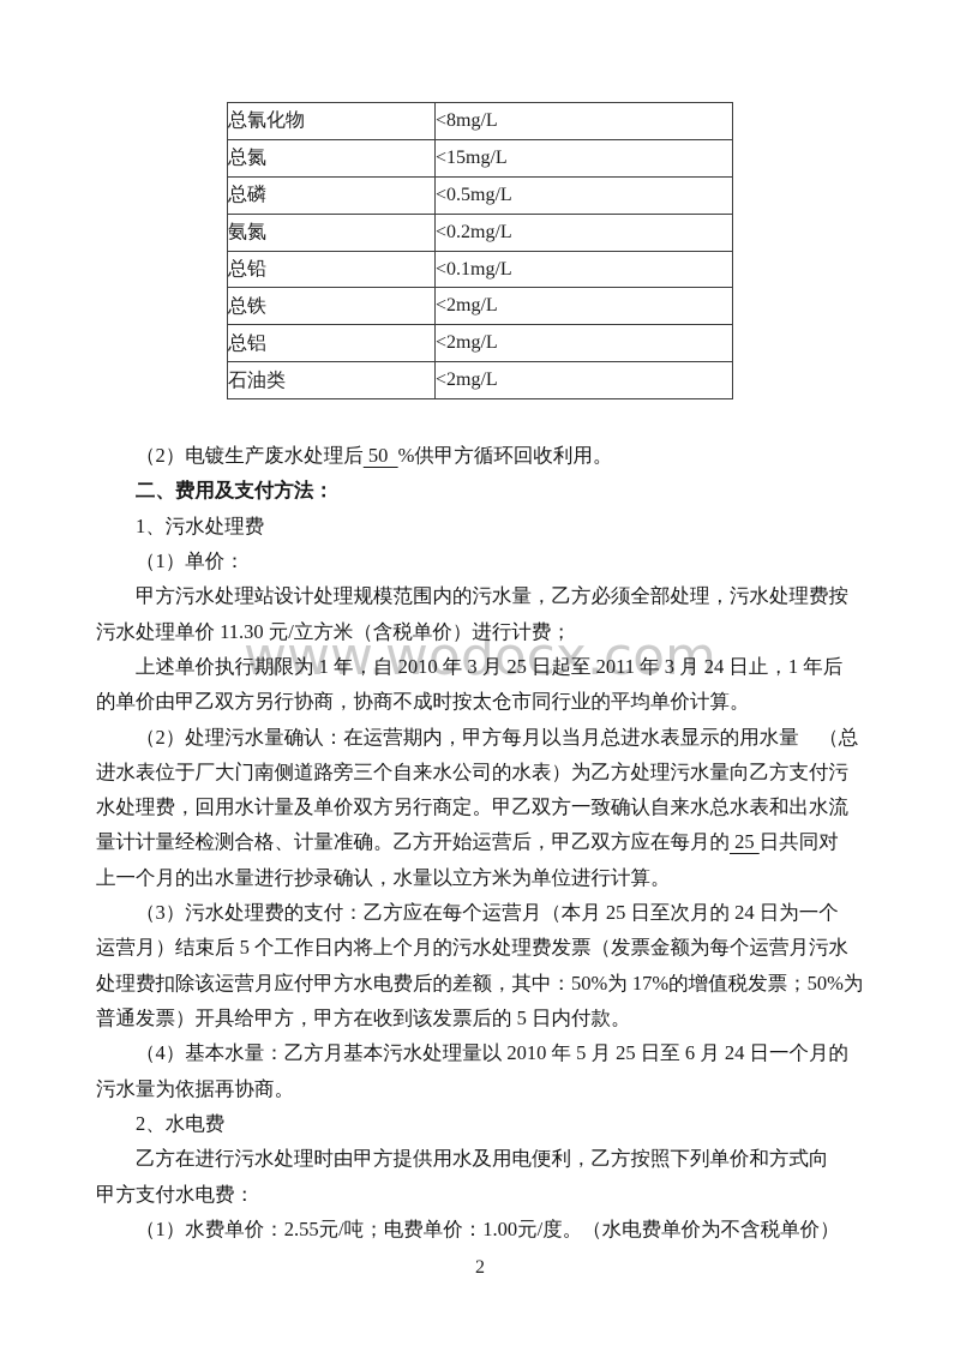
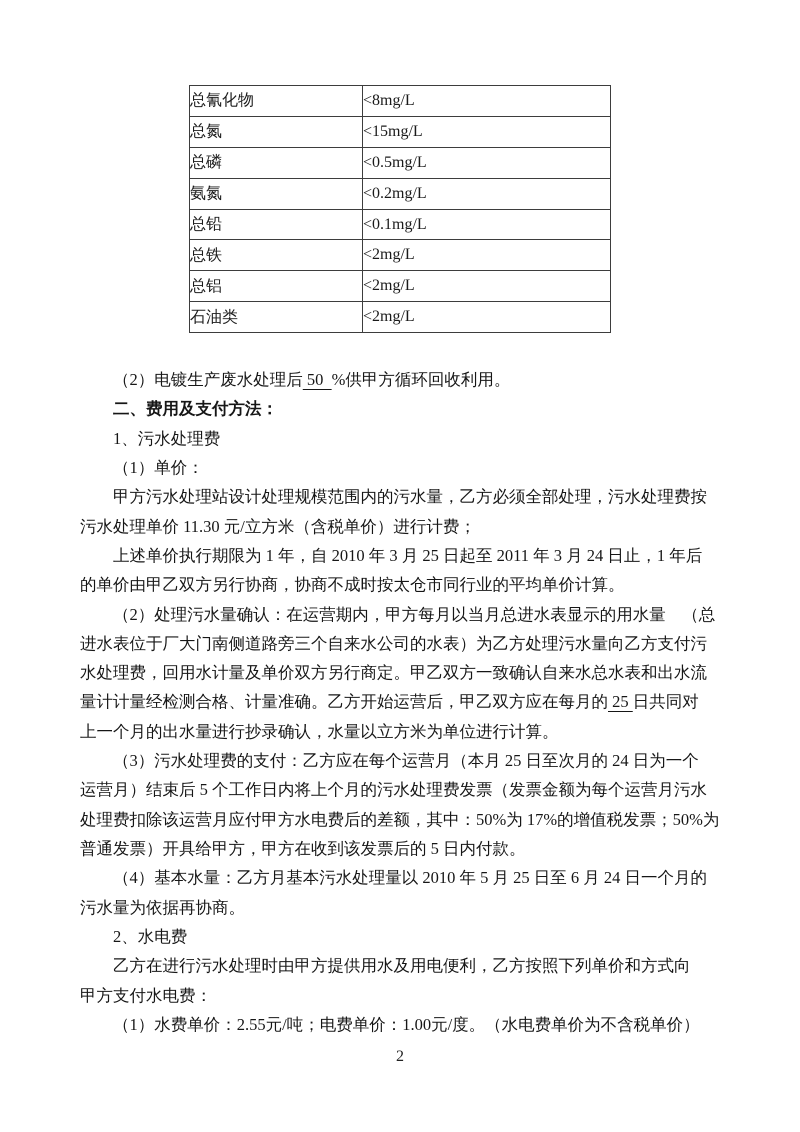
- www.wodocx.com
  总氰化物	<8mg/L
  总氮	<15mg/L
  总磷	<0.5mg/L
  氨氮	<0.2mg/L
  总铅	<0.1mg/L
  总铁	<2mg/L
  总铝	<2mg/L
  石油类	<2mg/L
  （2）电镀生产废水处理后 50 %供甲方循环回收利用。
  二、费用及支付方法：
  1、污水处理费
  （1）单价：
  甲方污水处理站设计处理规模范围内的污水量，乙方必须全部处理，污水处理费按
  污水处理单价 11.30 元/立方米（含税单价）进行计费；
  上述单价执行期限为 1 年，自 2010 年 3 月 25 日起至 2011 年 3 月 24 日止，1 年后
  的单价由甲乙双方另行协商，协商不成时按太仓市同行业的平均单价计算。
  （2）处理污水量确认：在运营期内，甲方每月以当月总进水表显示的用水量 （总
  进水表位于厂大门南侧道路旁三个自来水公司的水表）为乙方处理污水量向乙方支付污
  水处理费，回用水计量及单价双方另行商定。甲乙双方一致确认自来水总水表和出水流
  量计计量经检测合格、计量准确。乙方开始运营后，甲乙双方应在每月的 25 日共同对
  上一个月的出水量进行抄录确认，水量以立方米为单位进行计算。
  （3）污水处理费的支付：乙方应在每个运营月（本月 25 日至次月的 24 日为一个
  运营月）结束后 5 个工作日内将上个月的污水处理费发票（发票金额为每个运营月污水
  处理费扣除该运营月应付甲方水电费后的差额，其中：50%为 17%的增值税发票；50%为
  普通发票）开具给甲方，甲方在收到该发票后的 5 日内付款。
  （4）基本水量：乙方月基本污水处理量以 2010 年 5 月 25 日至 6 月 24 日一个月的
  污水量为依据再协商。
  2、水电费
  乙方在进行污水处理时由甲方提供用水及用电便利，乙方按照下列单价和方式向
  甲方支付水电费：
  （1）水费单价：2.55元/吨；电费单价：1.00元/度。（水电费单价为不含税单价）
  2
